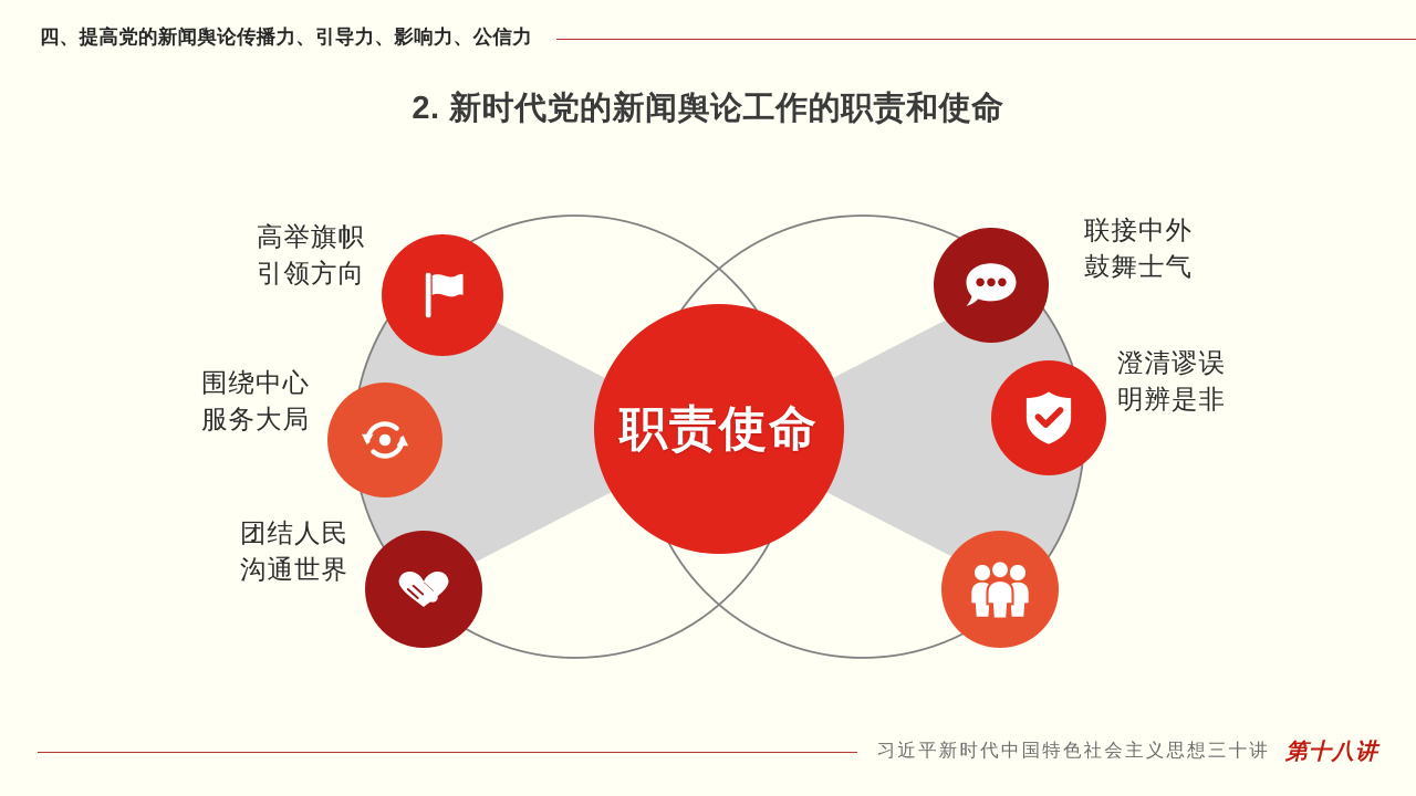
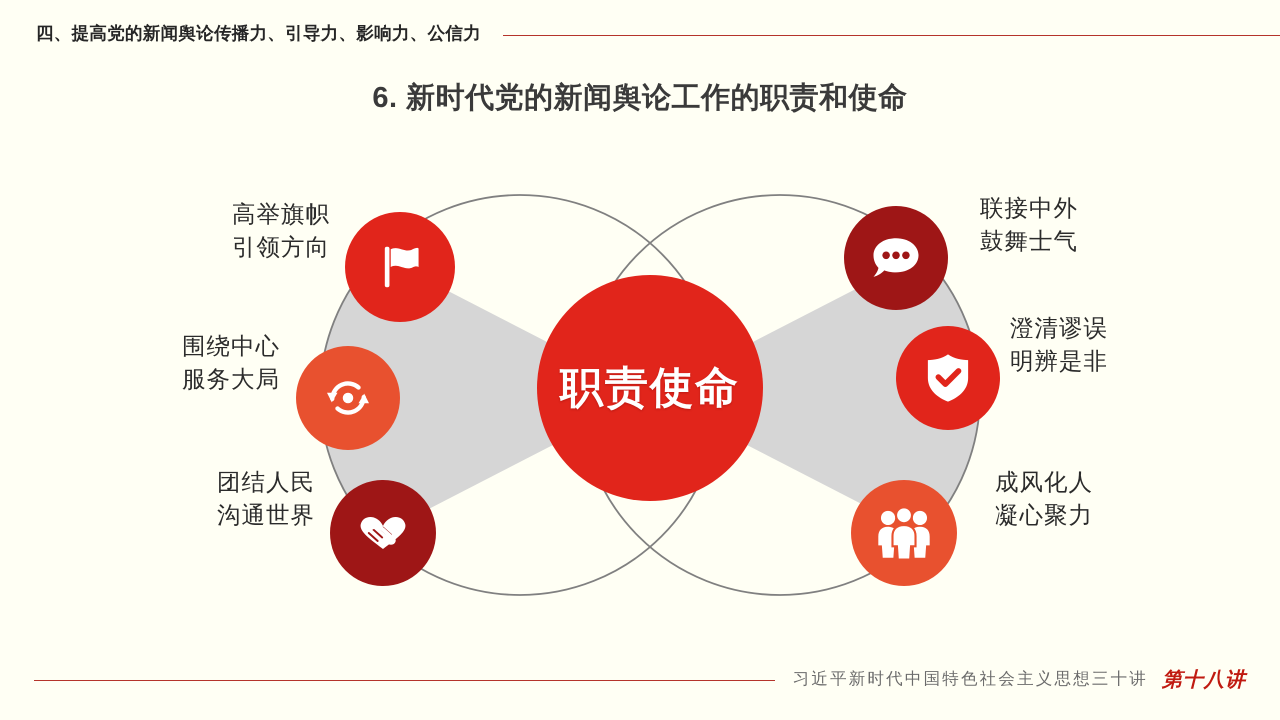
  四、提高党的新闻舆论传播力、引导力、影响力、公信力
- 2. 新时代党的新闻舆论工作的职责和使命
+ 6. 新时代党的新闻舆论工作的职责和使命
  职责使命
  高举旗帜
  引领方向
  围绕中心
  服务大局
  团结人民
  沟通世界
  联接中外
  鼓舞士气
  澄清谬误
  明辨是非
+ 成风化人
+ 凝心聚力
  习近平新时代中国特色社会主义思想三十讲
  第十八讲
